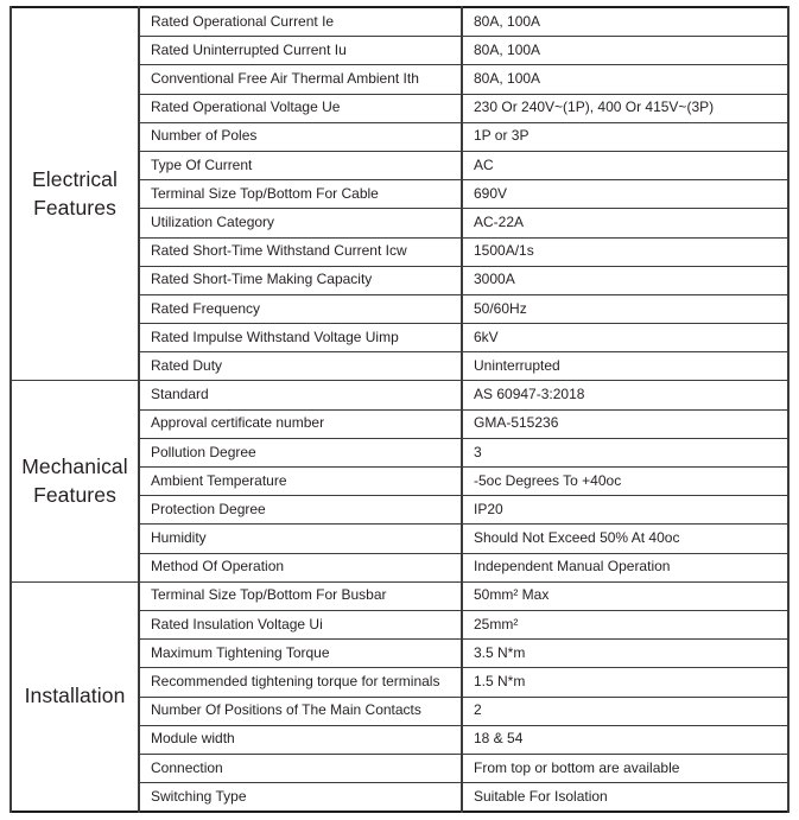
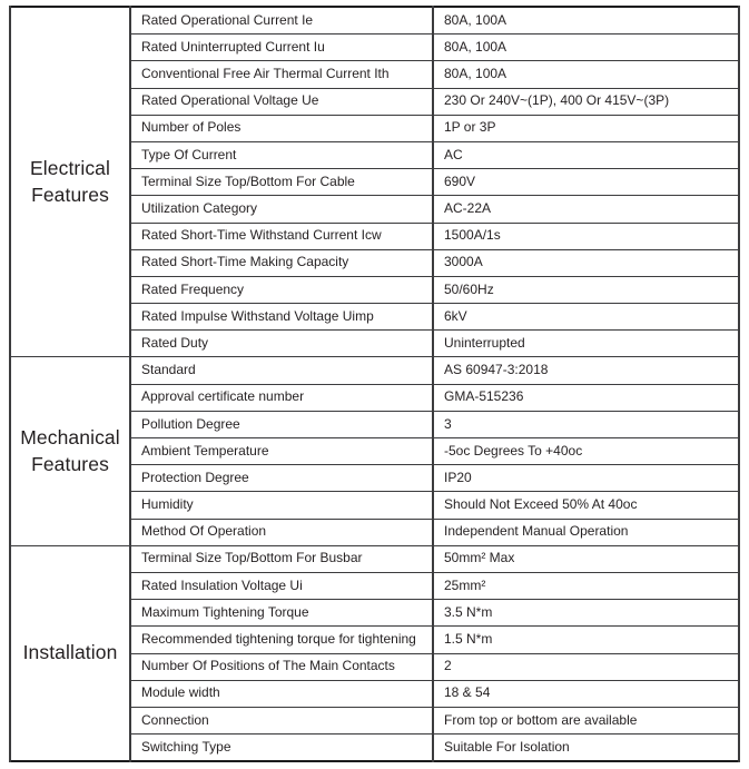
  Electrical Features	Rated Operational Current Ie	80A, 100A
  Rated Uninterrupted Current Iu	80A, 100A
- Conventional Free Air Thermal Ambient Ith	80A, 100A
+ Conventional Free Air Thermal Current Ith	80A, 100A
  Rated Operational Voltage Ue	230 Or 240V~(1P), 400 Or 415V~(3P)
  Number of Poles	1P or 3P
  Type Of Current	AC
  Terminal Size Top/Bottom For Cable	690V
  Utilization Category	AC-22A
  Rated Short-Time Withstand Current Icw	1500A/1s
  Rated Short-Time Making Capacity	3000A
  Rated Frequency	50/60Hz
  Rated Impulse Withstand Voltage Uimp	6kV
  Rated Duty	Uninterrupted
  Mechanical Features	Standard	AS 60947-3:2018
  Approval certificate number	GMA-515236
  Pollution Degree	3
  Ambient Temperature	-5oc Degrees To +40oc
  Protection Degree	IP20
  Humidity	Should Not Exceed 50% At 40oc
  Method Of Operation	Independent Manual Operation
  Installation	Terminal Size Top/Bottom For Busbar	50mm² Max
  Rated Insulation Voltage Ui	25mm²
  Maximum Tightening Torque	3.5 N*m
- Recommended tightening torque for terminals	1.5 N*m
+ Recommended tightening torque for tightening	1.5 N*m
  Number Of Positions of The Main Contacts	2
  Module width	18 & 54
  Connection	From top or bottom are available
  Switching Type	Suitable For Isolation
